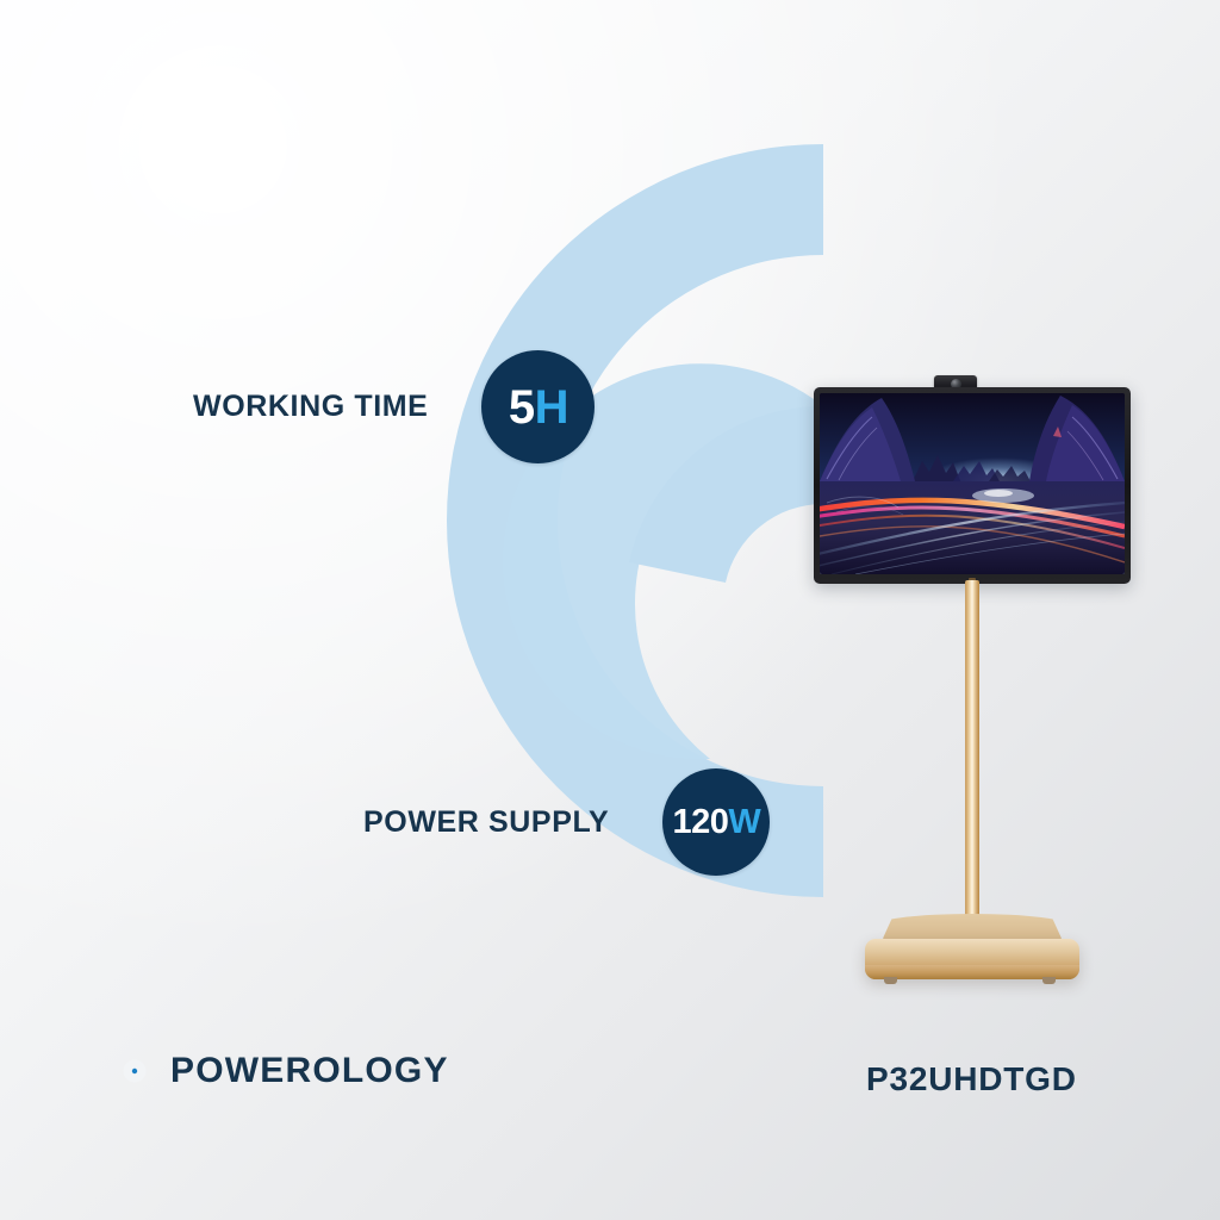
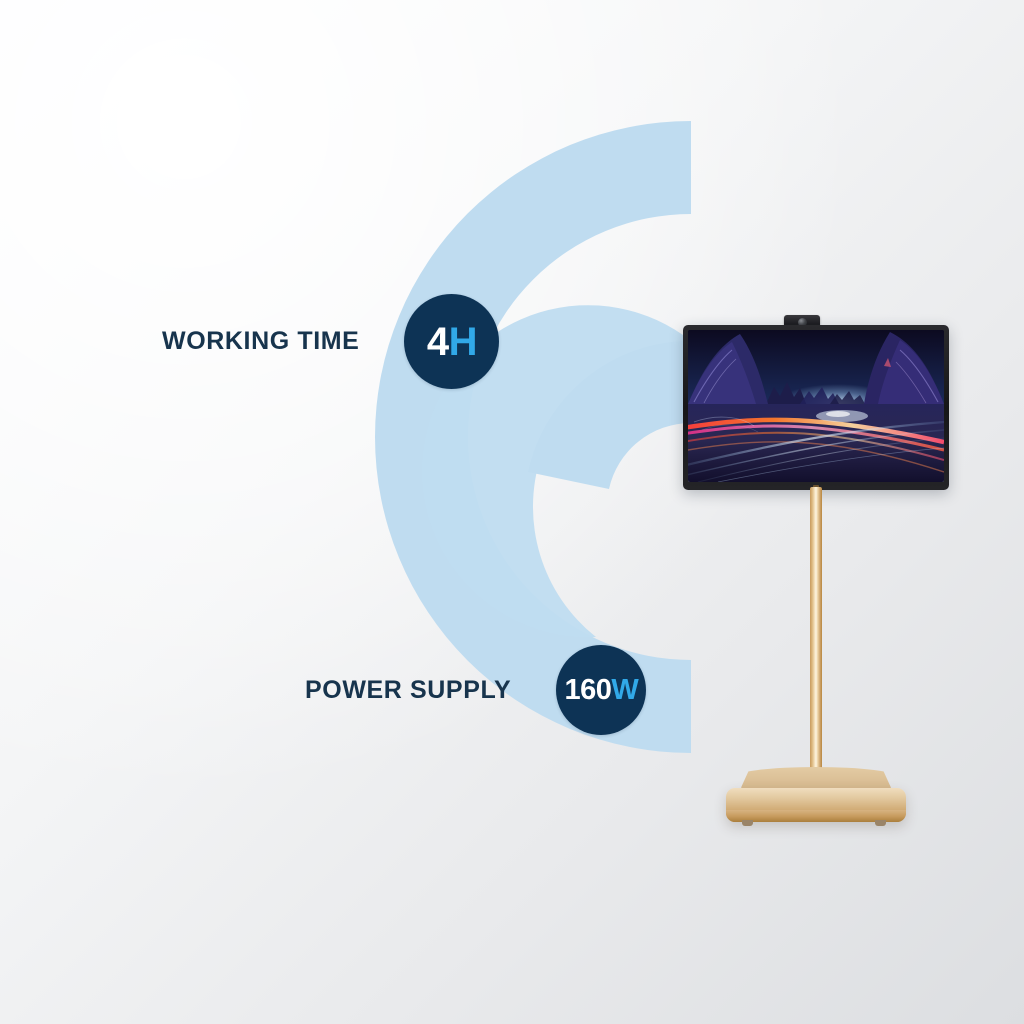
  WORKING TIME
- 5H
+ 4H
  POWER SUPPLY
- 120W
+ 160W
- POWEROLOGY
- P32UHDTGD
